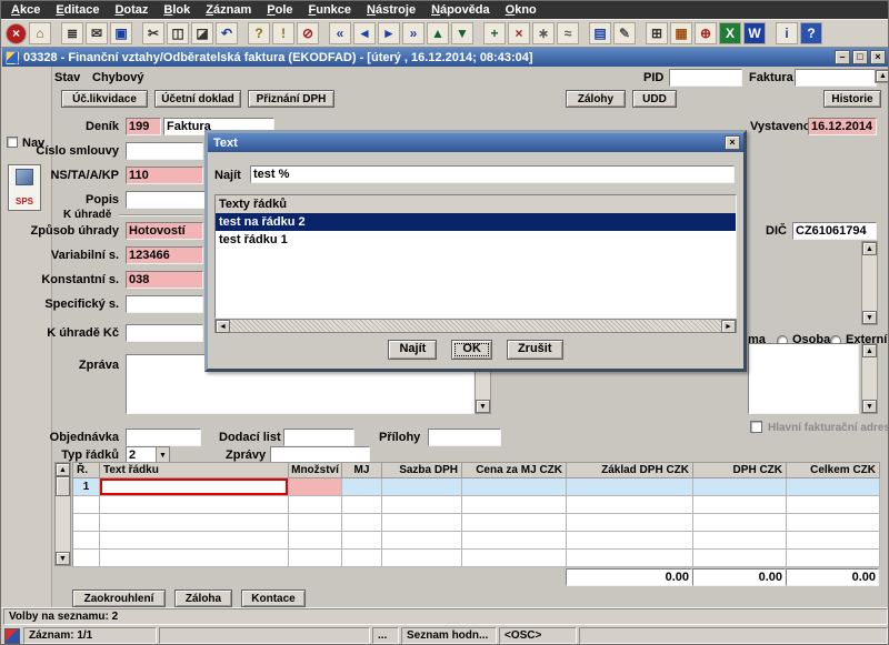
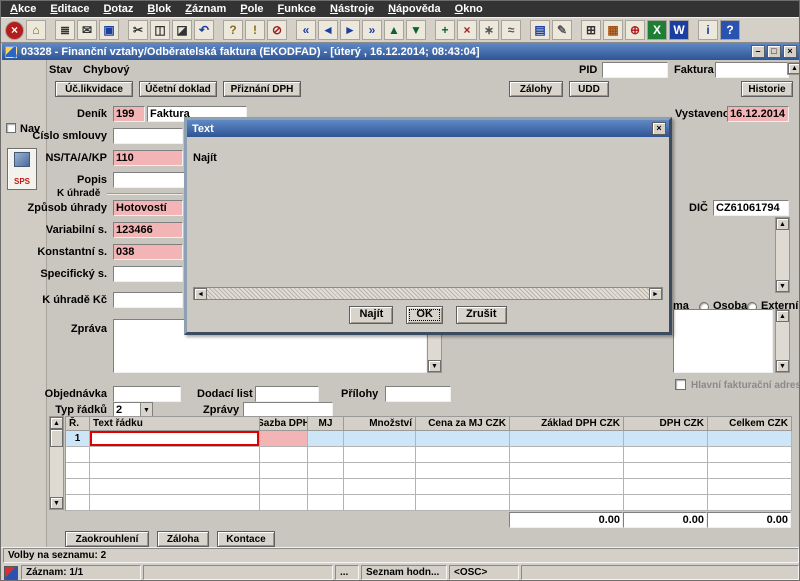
  Akce
  Editace
  Dotaz
  Blok
  Záznam
  Pole
  Funkce
  Nástroje
  Nápověda
  Okno
  ×
  ⌂
  ≣
  ✉
  ▣
  ✂
  ◫
  ◪
  ↶
  ?
  !
  ⊘
  «
  ◄
  ►
  »
  ▲
  ▼
  +
  ×
  ∗
  ≈
  ▤
  ✎
  ⊞
  ▦
  ⊕
  X
  W
  i
  ?
  03328 - Finanční vztahy/Odběratelská faktura (EKODFAD) - [úterý , 16.12.2014; 08:43:04]
  –
  □
  ×
  Nav
  SPS
  Stav
  Chybový
  PID
  Faktura
  Úč.likvidace
  Účetní doklad
  Přiznání DPH
  Zálohy
  UDD
  Historie
  Deník
  199
  Faktura
  Vystaven
  16.12.2014
  Číslo smlouvy
  NS/TA/A/KP
  110
  Popis
  K úhradě
  Způsob úhrady
  Hotovostí
  DIČ
  CZ61061794
  Variabilní s.
  123466
  Konstantní s.
  038
  Specifický s.
  K úhradě Kč
  ma
  Osoba
  Externí
  Hlavní fakturační adres
  Zpráva
  Objednávka
  Dodací list
  Přílohy
  Typ řádků
  2
  Zprávy
  Ř.
  Text řádku
- Množství
+ Sazba DPH
  MJ
- Sazba DPH
+ Množství
  Cena za MJ CZK
  Základ DPH CZK
  DPH CZK
  Celkem CZK
  1
  0.00
  0.00
  0.00
  Zaokrouhlení
  Záloha
  Kontace
  Volby na seznamu: 2
  Záznam: 1/1
  ...
  Seznam hodn...
  <OSC>
  Text
  ×
  Najít
- test %
- Texty řádků
- test na řádku 2
- test řádku 1
  Najít OK Zrušit
